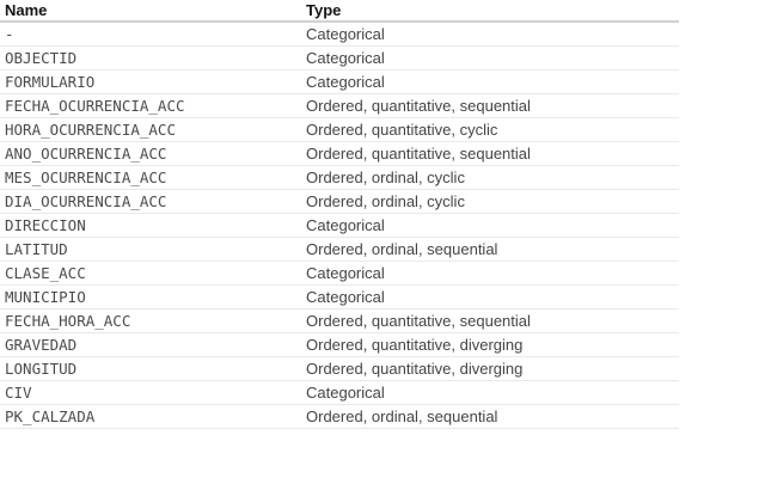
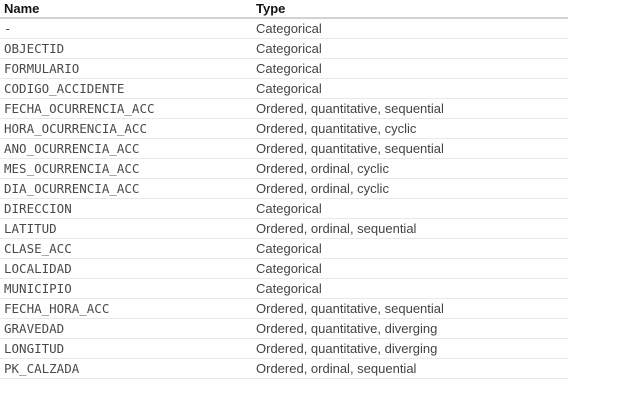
  Name	Type
  -	Categorical
  OBJECTID	Categorical
  FORMULARIO	Categorical
+ CODIGO_ACCIDENTE	Categorical
  FECHA_OCURRENCIA_ACC	Ordered, quantitative, sequential
  HORA_OCURRENCIA_ACC	Ordered, quantitative, cyclic
  ANO_OCURRENCIA_ACC	Ordered, quantitative, sequential
  MES_OCURRENCIA_ACC	Ordered, ordinal, cyclic
  DIA_OCURRENCIA_ACC	Ordered, ordinal, cyclic
  DIRECCION	Categorical
  LATITUD	Ordered, ordinal, sequential
  CLASE_ACC	Categorical
+ LOCALIDAD	Categorical
  MUNICIPIO	Categorical
  FECHA_HORA_ACC	Ordered, quantitative, sequential
  GRAVEDAD	Ordered, quantitative, diverging
  LONGITUD	Ordered, quantitative, diverging
- CIV	Categorical
  PK_CALZADA	Ordered, ordinal, sequential
